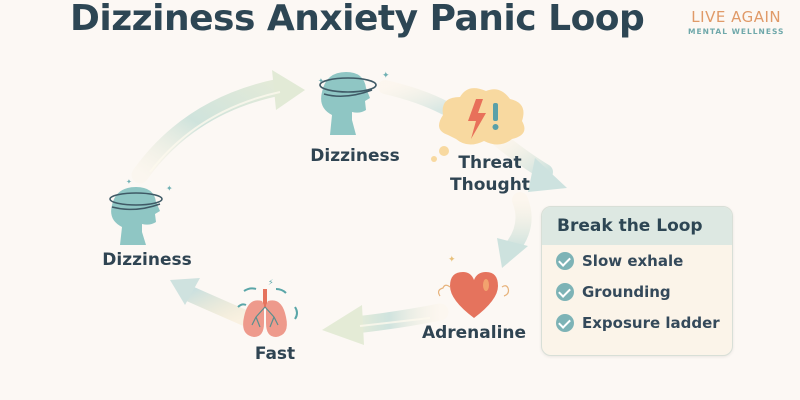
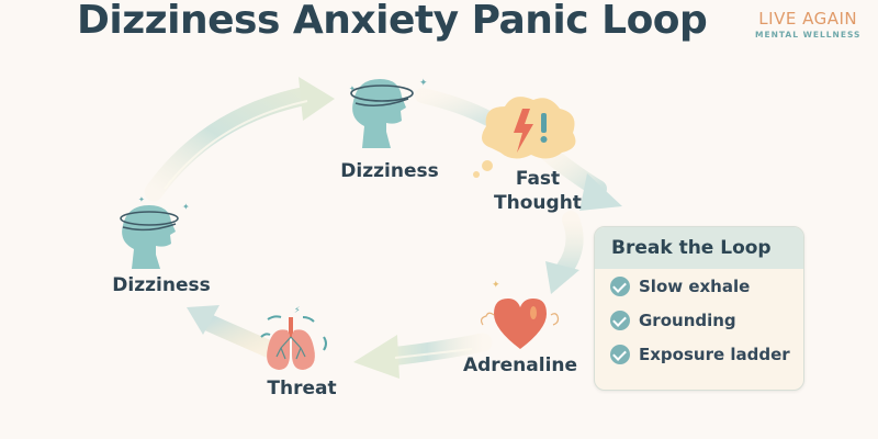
  Dizziness Anxiety Panic Loop
  LIVE AGAIN
  MENTAL WELLNESS
  ✦
  ✦
  ✦
  ✦
  ✦
  ⚡
  Dizziness
- Threat
+ Fast
  Thought
  Adrenaline
- Fast
+ Threat
  Dizziness
  Break the Loop
  Slow exhale
  Grounding
  Exposure ladder
